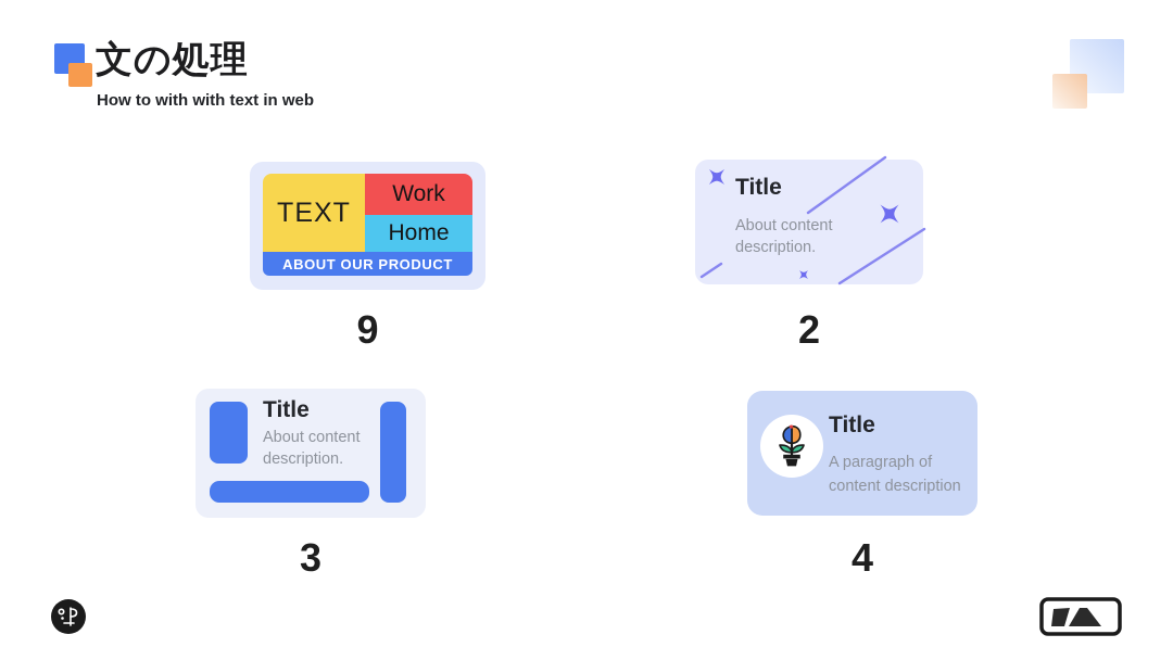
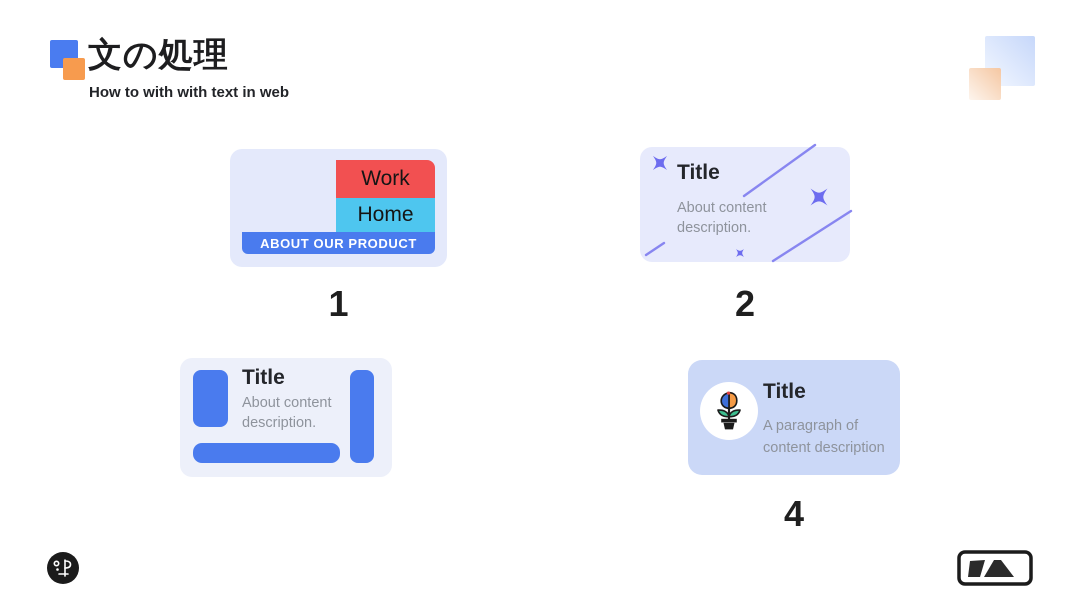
  文の処理
  How to with with text in web
- TEXT
  Work
  Home
  ABOUT OUR PRODUCT
- 9
+ 1
  Title
  About content description.
  2
  Title
  About content description.
- 3
  Title
  A paragraph of content description
  4
